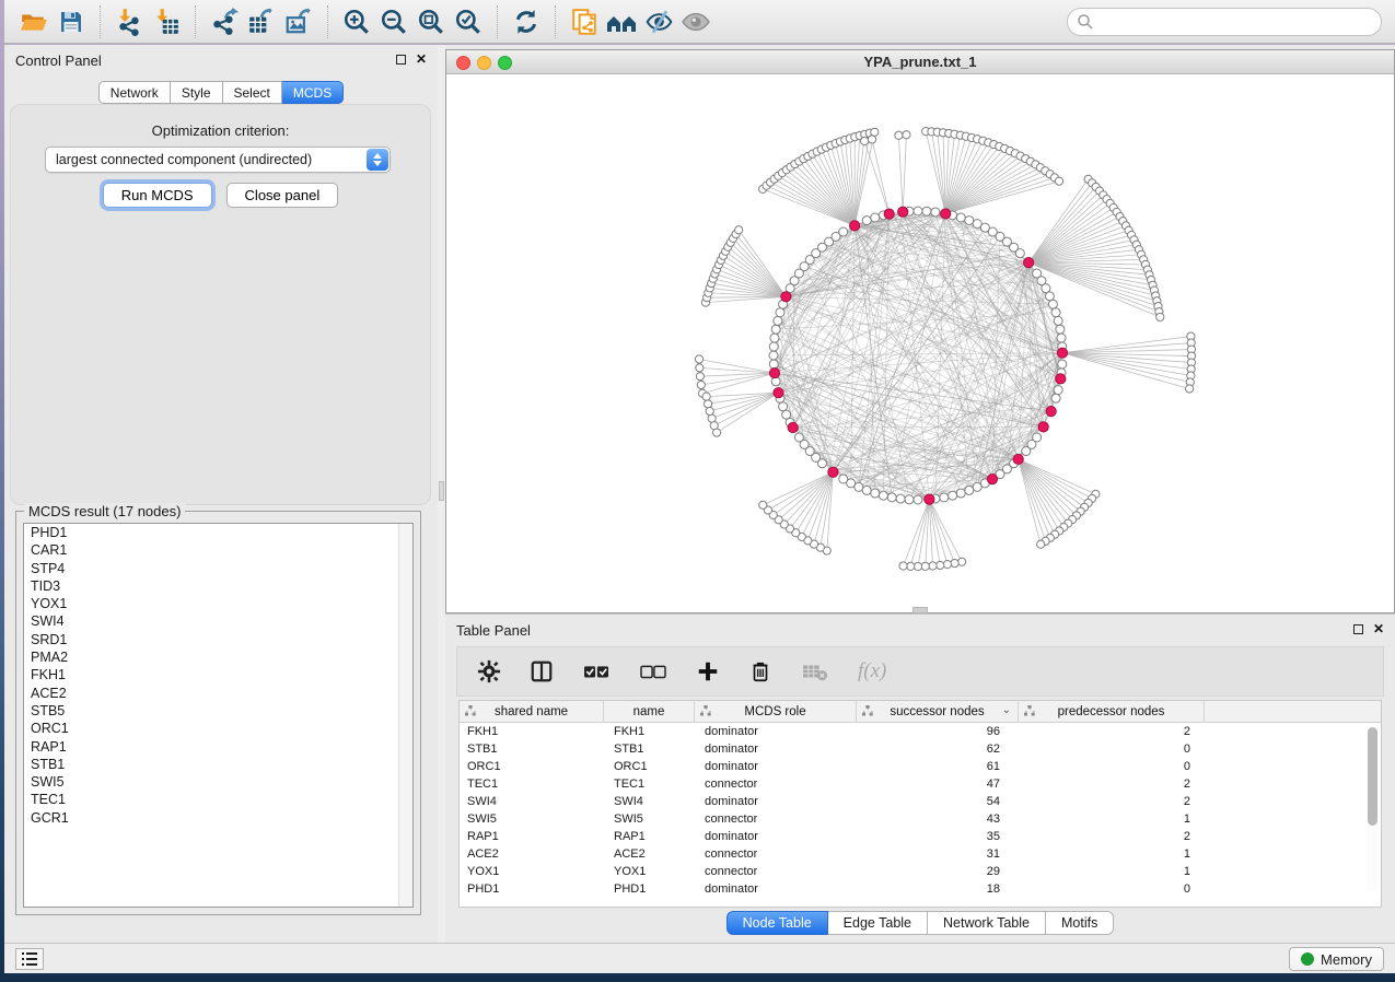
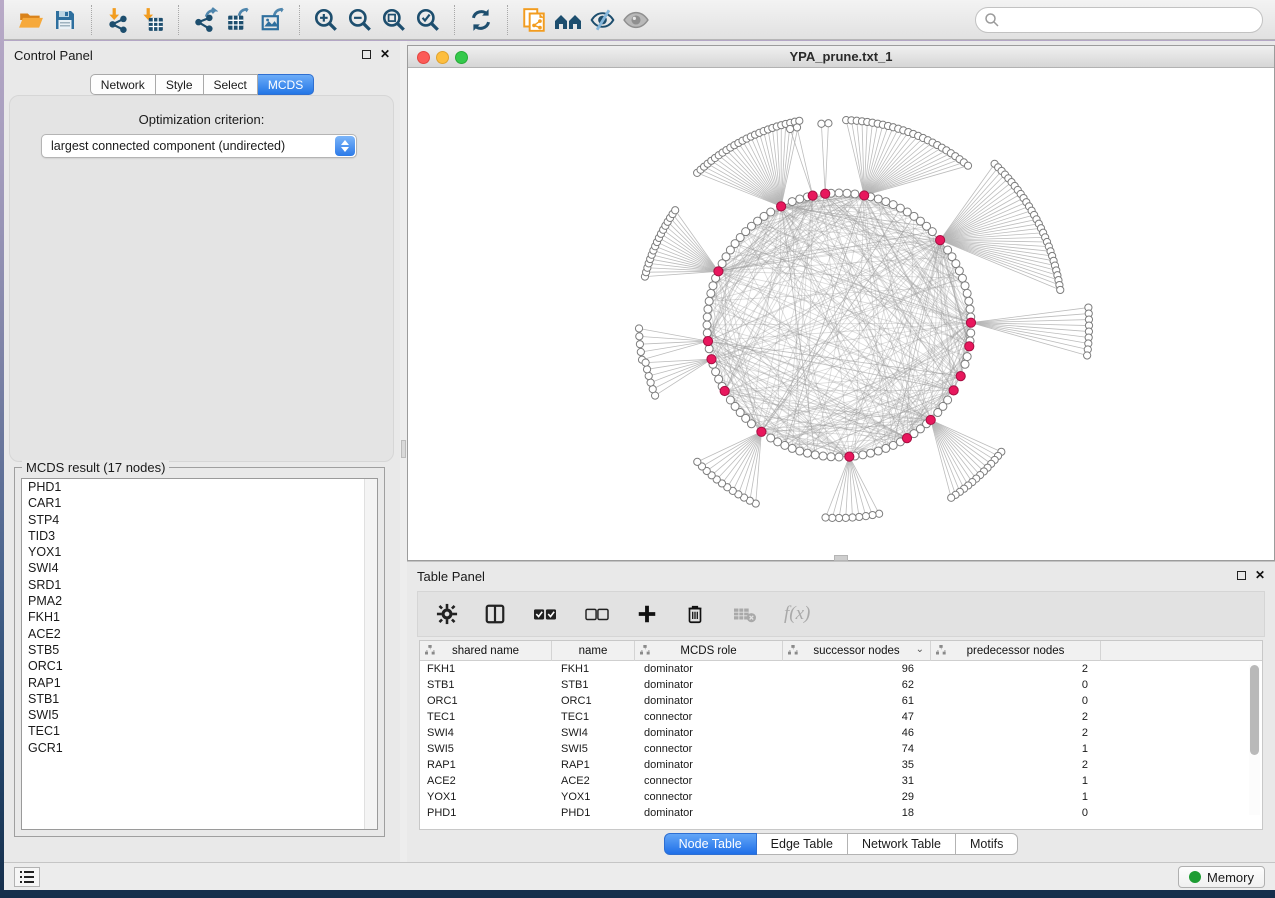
  Control Panel
  ✕
  Network
  Style
  Select
  MCDS
  Optimization criterion:
  largest connected component (undirected)
- Run MCDS
- Close panel
  MCDS result (17 nodes)
  PHD1
  CAR1
  STP4
  TID3
  YOX1
  SWI4
  SRD1
  PMA2
  FKH1
  ACE2
  STB5
  ORC1
  RAP1
  STB1
  SWI5
  TEC1
  GCR1
  YPA_prune.txt_1
  Table Panel
  ✕
  f(x)
  shared name
  name
  MCDS role
  successor nodes
  ⌄
  predecessor nodes
  FKH1
  FKH1
  dominator
  96
  2
  STB1
  STB1
  dominator
  62
  0
  ORC1
  ORC1
  dominator
  61
  0
  TEC1
  TEC1
  connector
  47
  2
  SWI4
  SWI4
  dominator
- 54
+ 46
  2
  SWI5
  SWI5
  connector
- 43
+ 74
  1
  RAP1
  RAP1
  dominator
  35
  2
  ACE2
  ACE2
  connector
  31
  1
  YOX1
  YOX1
  connector
  29
  1
  PHD1
  PHD1
  dominator
  18
  0
  Node Table
  Edge Table
  Network Table
  Motifs
  Memory
